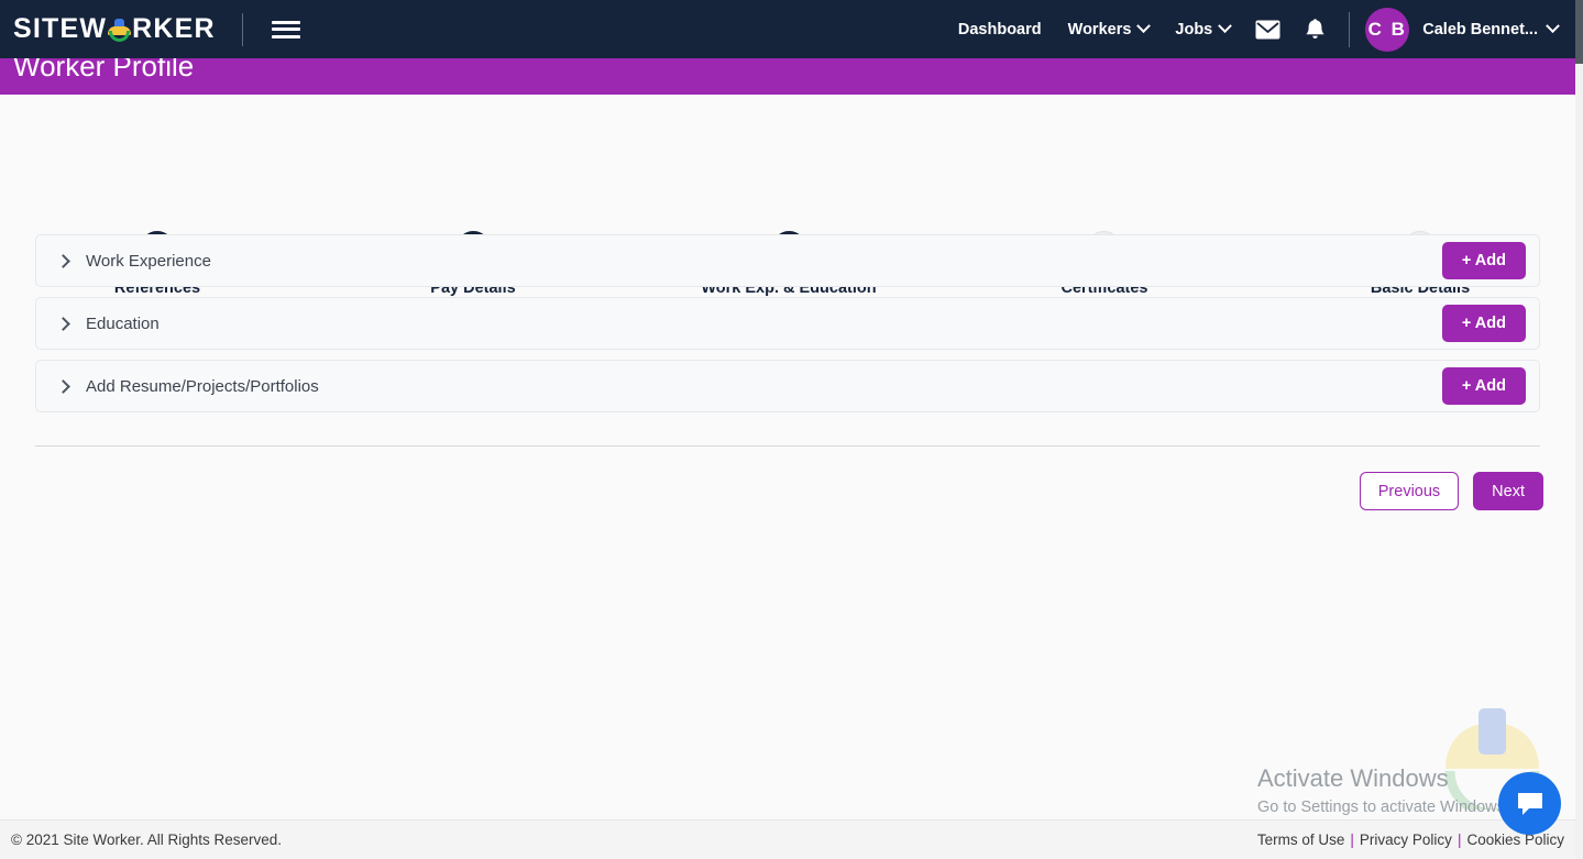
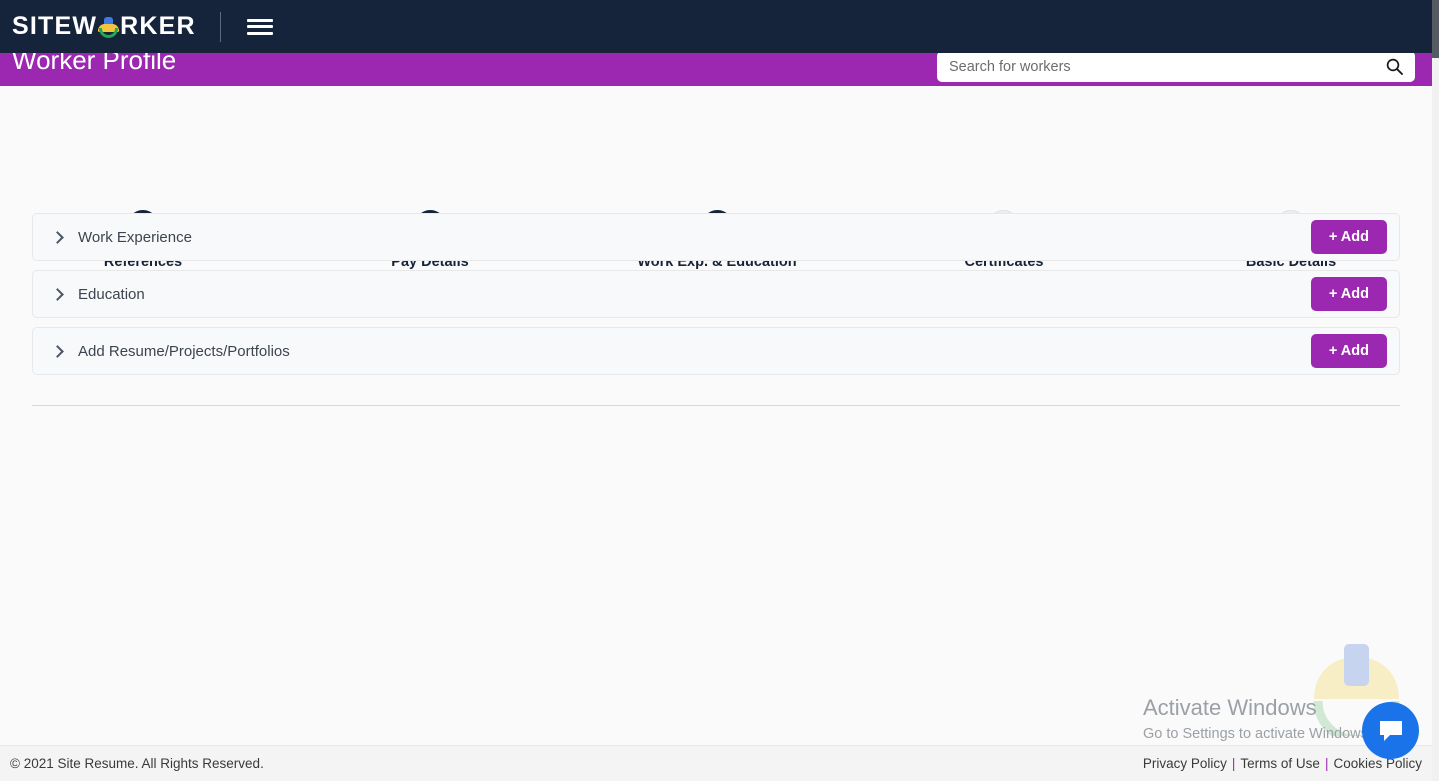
  SITEW
  RKER
- Dashboard
- Workers
- Jobs
- C B
- Caleb Bennet...
  Worker Profile
+ Search for workers
  References
  Pay Details
  Work Exp. & Education
  Certificates
  Basic Details
  Work Experience
  + Add
  Education
  + Add
  Add Resume/Projects/Portfolios
  + Add
- Previous
- Next
  Activate Windows
  Go to Settings to activate Window
- © 2021 Site Worker. All Rights Reserved.
+ © 2021 Site Resume. All Rights Reserved.
- Terms of Use
+ Privacy Policy
  |
- Privacy Policy
+ Terms of Use
  |
  Cookies Policy
